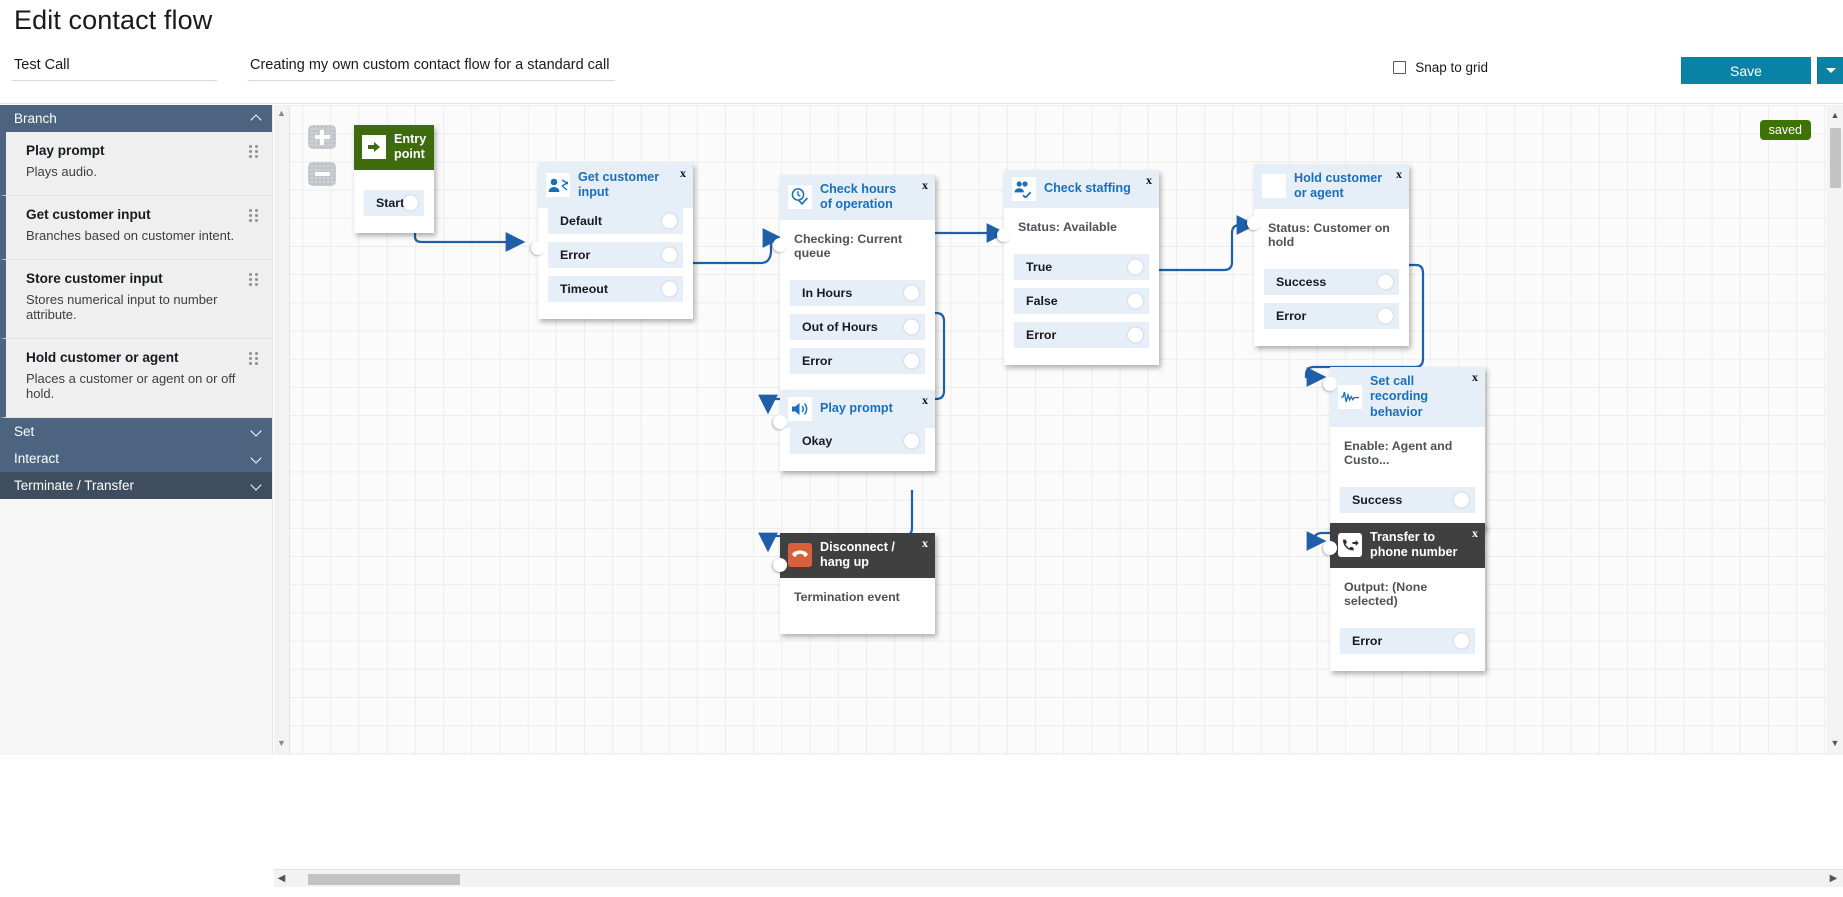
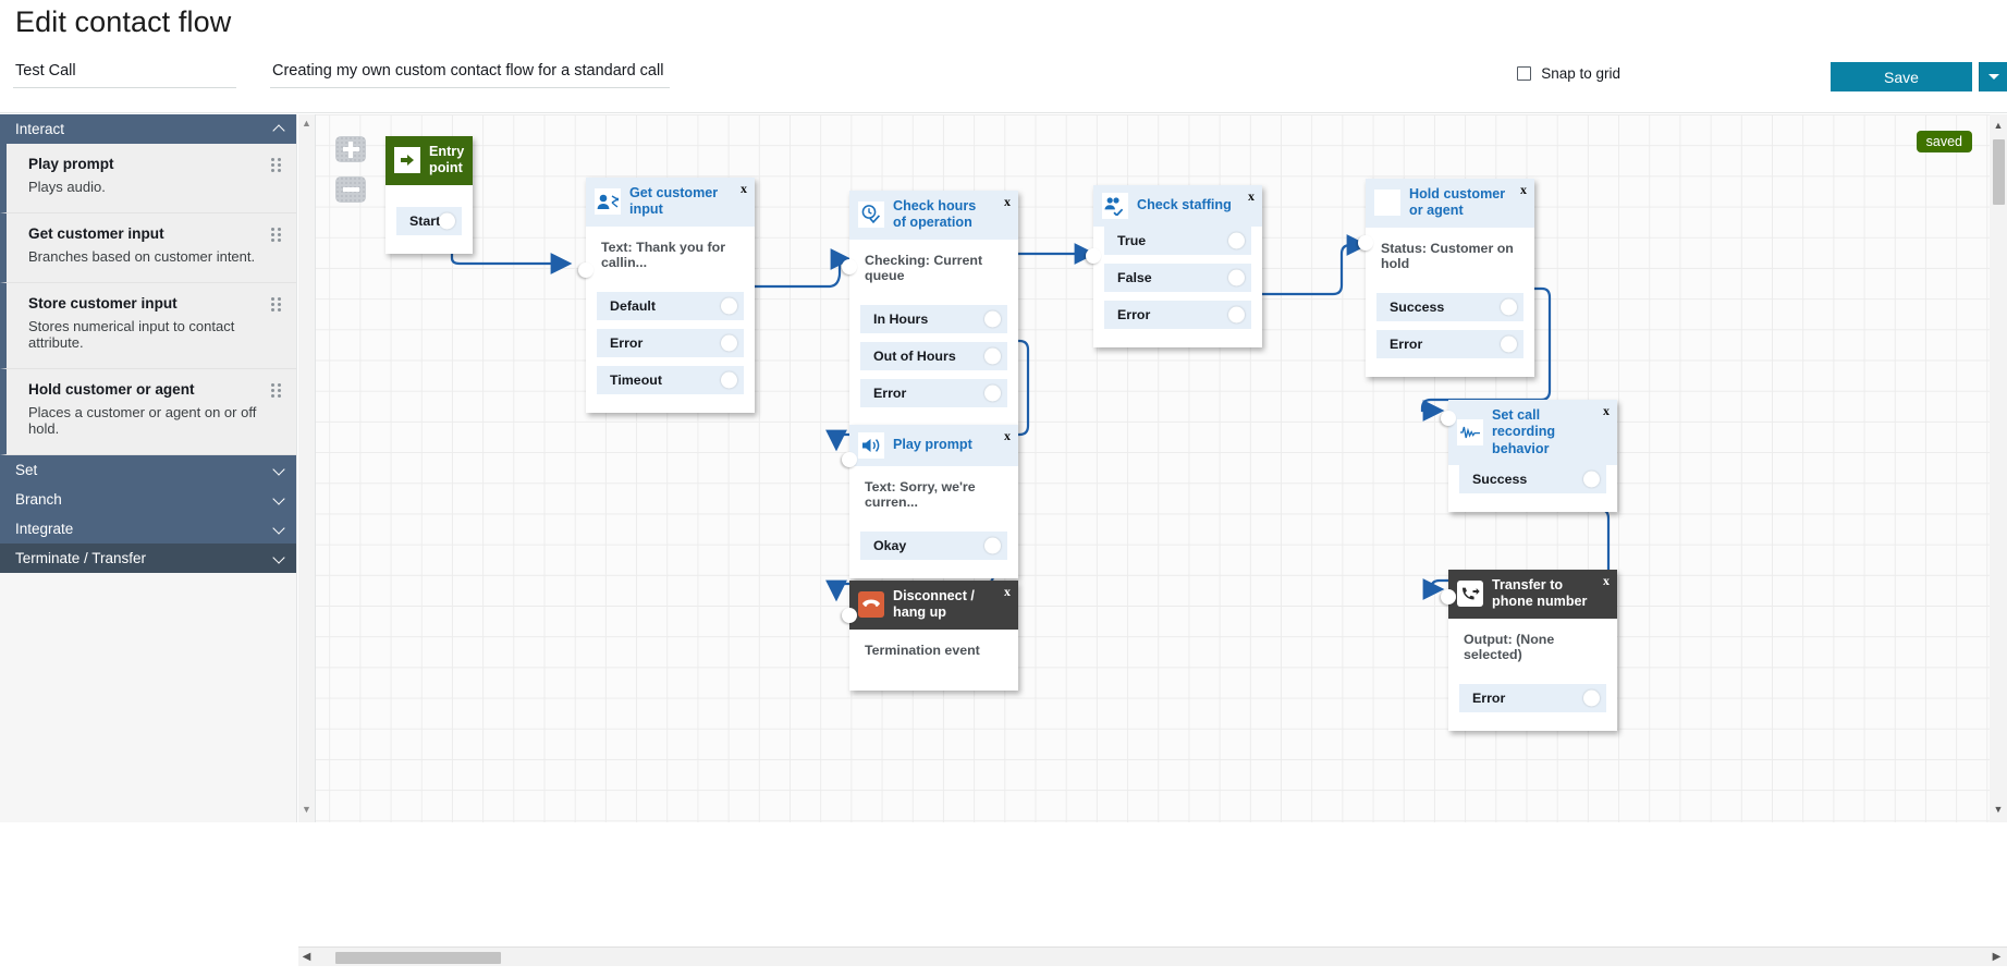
  Edit contact flow
  Test Call
  Creating my own custom contact flow for a standard call
  Snap to grid
  Save
- Branch
+ Interact
  Play prompt
  Plays audio.
  Get customer input
  Branches based on customer intent.
  Store customer input
- Stores numerical input to number attribute.
+ Stores numerical input to contact attribute.
  Hold customer or agent
  Places a customer or agent on or off hold.
  Set
- Interact
+ Branch
+ Integrate
  Terminate / Transfer
  ▲
  ▼
  saved
  Entry point
  Star
  Get customer input
  x
+ Text: Thank you for callin...
  Default
  Error
  Timeout
  Check hours of operation
  x
  Checking: Current queue
  In Hours
  Out of Hours
  Error
  Check staffing
  x
- Status: Available
  True
  False
  Error
  Hold customer or agent
  x
  Status: Customer on hold
  Success
  Error
  Set call recording behavior
  x
- Enable: Agent and Custo...
  Success
  Play prompt
  x
+ Text: Sorry, we're curren...
  Okay
  Disconnect / hang up
  x
  Termination event
  Transfer to phone number
  x
  Output: (None selected)
  Error
  ▲
  ▼
  ◀
  ▶
